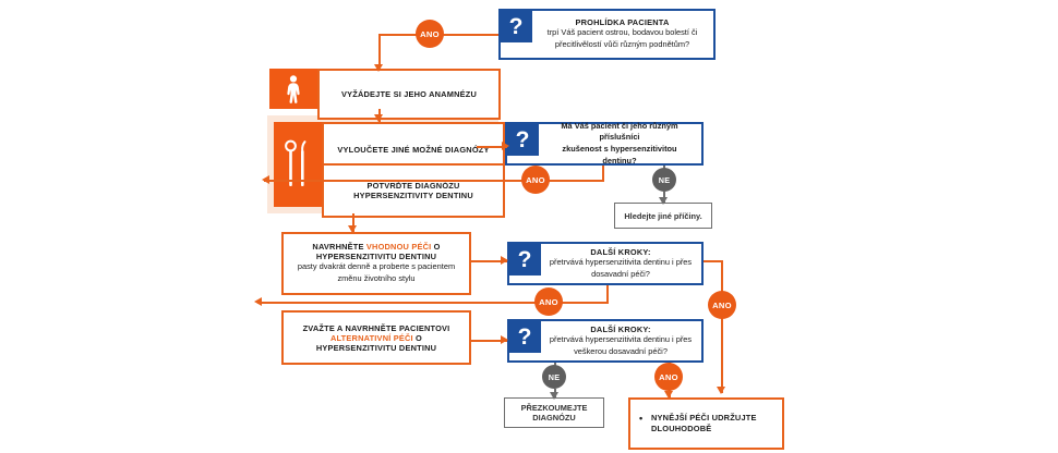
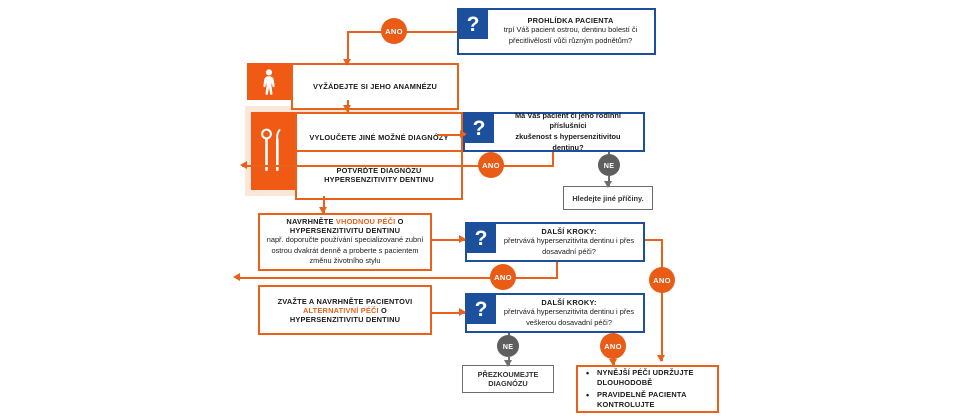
  ?
  PROHLÍDKA PACIENTA
- trpí Váš pacient ostrou, bodavou bolestí či
+ trpí Váš pacient ostrou, dentinu bolestí či
  přecitlivělostí vůči různým podnětům?
  ANO
  VYŽÁDEJTE SI JEHO ANAMNÉZU
  VYLOUČETE JINÉ MOŽNÉ DIAGNÓZY
  POTVRĎTE DIAGNÓZU
  HYPERSENZITIVITY DENTINU
  ?
- Má Váš pacient či jeho různým příslušníci
+ Má Váš pacient či jeho rodinní příslušníci
  zkušenost s hypersenzitivitou dentinu?
  ANO
  NE
  Hledejte jiné příčiny.
  NAVRHNĚTE VHODNOU PÉČI O
  HYPERSENZITIVITU DENTINU
+ např. doporučte používání specializované zubní
- pasty dvakrát denně a proberte s pacientem
+ ostrou dvakrát denně a proberte s pacientem
  změnu životního stylu
  ZVAŽTE A NAVRHNĚTE PACIENTOVI
  ALTERNATIVNÍ PÉČI O
  HYPERSENZITIVITU DENTINU
  ?
  DALŠÍ KROKY:
  přetrvává hypersenzitivita dentinu i přes
  dosavadní péči?
  ANO
  ANO
  ?
  DALŠÍ KROKY:
  přetrvává hypersenzitivita dentinu i přes
  veškerou dosavadní péči?
  NE
  ANO
  PŘEZKOUMEJTE
  DIAGNÓZU
  NYNĚJŠÍ PÉČI UDRŽUJTE DLOUHODOBĚ
+ PRAVIDELNĚ PACIENTA KONTROLUJTE
